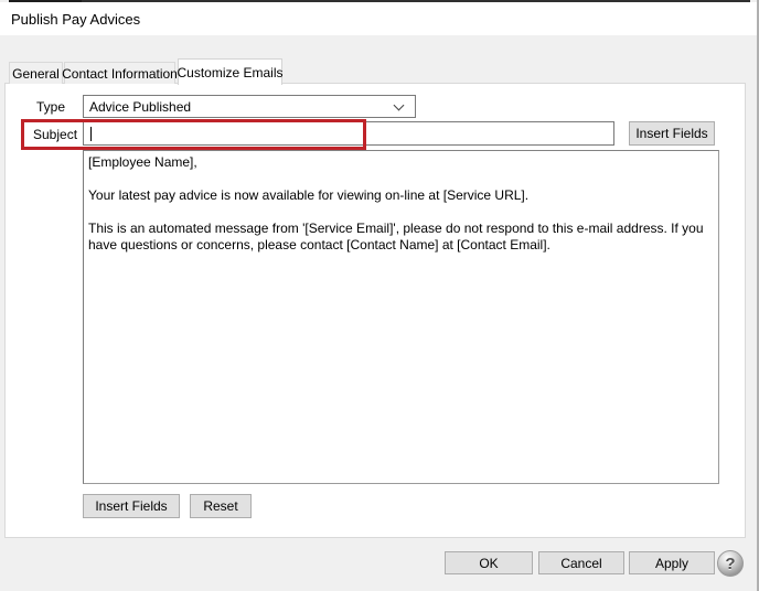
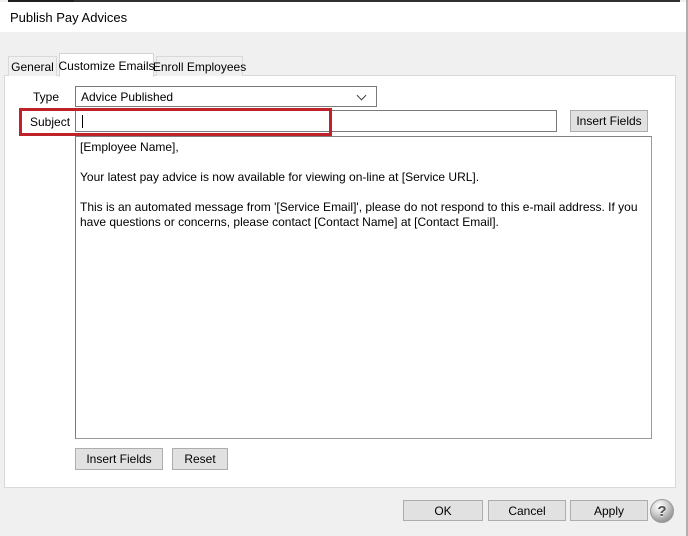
  Publish Pay Advices
  General
- Contact Information
  Customize Emails
+ Enroll Employees
  Type
  Advice Published
  Subject
  Insert Fields
  [Employee Name],
  Your latest pay advice is now available for viewing on-line at [Service URL].
  This is an automated message from '[Service Email]', please do not respond to this e-mail address. If you have questions or concerns, please contact [Contact Name] at [Contact Email].
  Insert Fields
  Reset
  OK
  Cancel
  Apply
  ?
